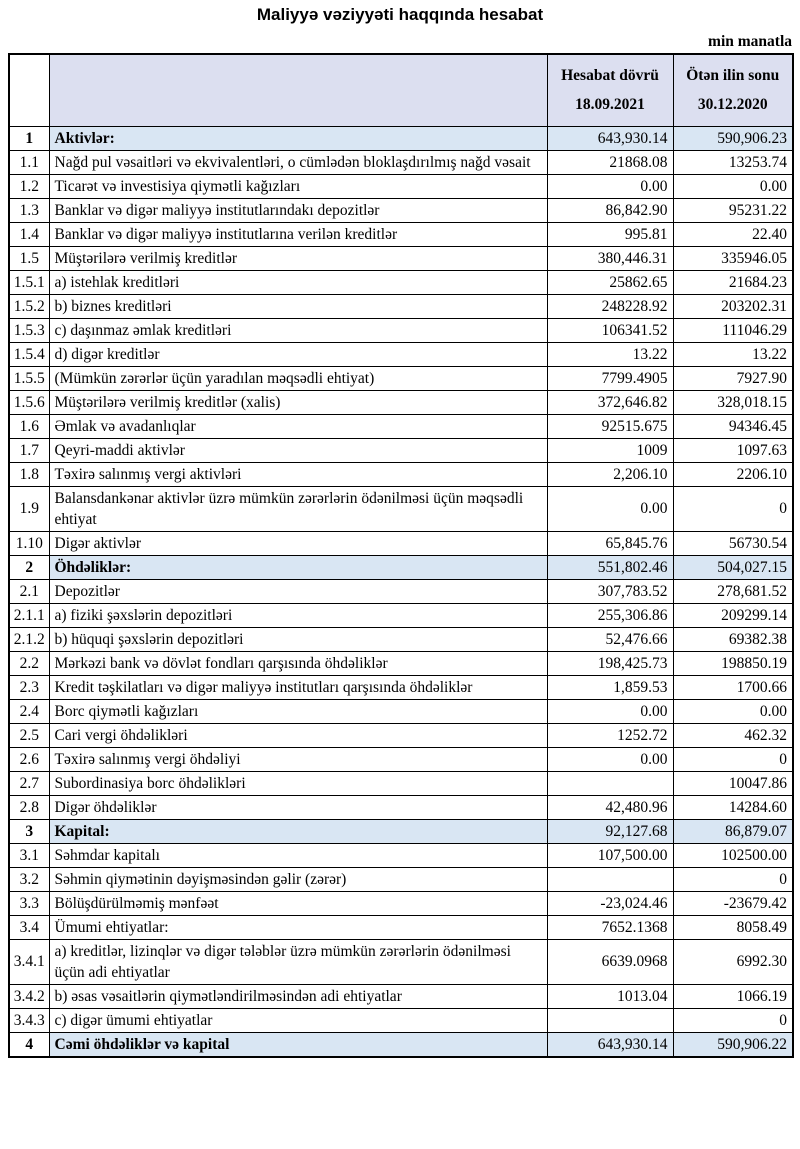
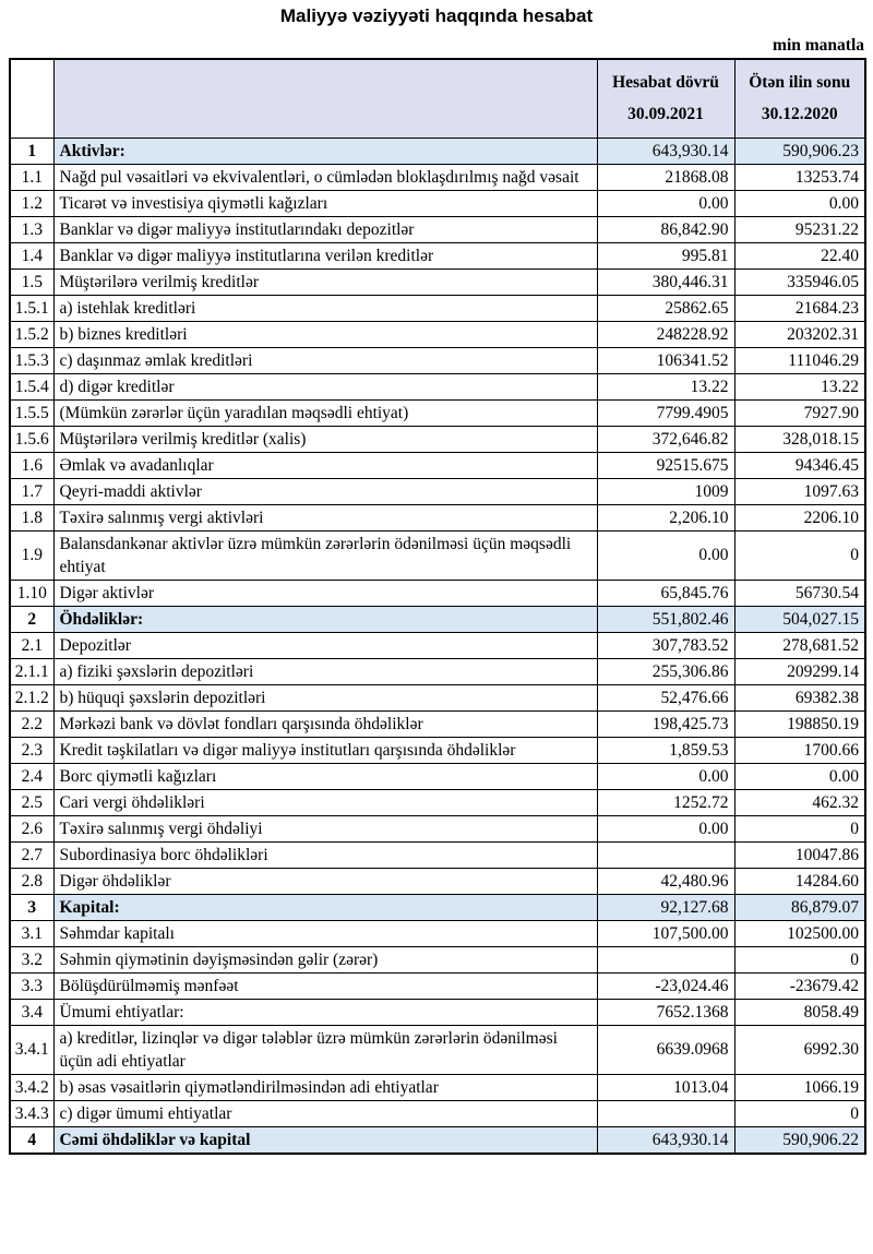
  Maliyyə vəziyyəti haqqında hesabat
  min manatla
- 		Hesabat dövrü 18.09.2021	Ötən ilin sonu 30.12.2020
+ 		Hesabat dövrü 30.09.2021	Ötən ilin sonu 30.12.2020
  1	Aktivlər:	643,930.14	590,906.23
  1.1	Nağd pul vəsaitləri və ekvivalentləri, o cümlədən bloklaşdırılmış nağd vəsait	21868.08	13253.74
  1.2	Ticarət və investisiya qiymətli kağızları	0.00	0.00
  1.3	Banklar və digər maliyyə institutlarındakı depozitlər	86,842.90	95231.22
  1.4	Banklar və digər maliyyə institutlarına verilən kreditlər	995.81	22.40
  1.5	Müştərilərə verilmiş kreditlər	380,446.31	335946.05
  1.5.1	a) istehlak kreditləri	25862.65	21684.23
  1.5.2	b) biznes kreditləri	248228.92	203202.31
  1.5.3	c) daşınmaz əmlak kreditləri	106341.52	111046.29
  1.5.4	d) digər kreditlər	13.22	13.22
  1.5.5	(Mümkün zərərlər üçün yaradılan məqsədli ehtiyat)	7799.4905	7927.90
  1.5.6	Müştərilərə verilmiş kreditlər (xalis)	372,646.82	328,018.15
  1.6	Əmlak və avadanlıqlar	92515.675	94346.45
  1.7	Qeyri-maddi aktivlər	1009	1097.63
  1.8	Təxirə salınmış vergi aktivləri	2,206.10	2206.10
  1.9	Balansdankənar aktivlər üzrə mümkün zərərlərin ödənilməsi üçün məqsədli ehtiyat	0.00	0
  1.10	Digər aktivlər	65,845.76	56730.54
  2	Öhdəliklər:	551,802.46	504,027.15
  2.1	Depozitlər	307,783.52	278,681.52
  2.1.1	a) fiziki şəxslərin depozitləri	255,306.86	209299.14
  2.1.2	b) hüquqi şəxslərin depozitləri	52,476.66	69382.38
  2.2	Mərkəzi bank və dövlət fondları qarşısında öhdəliklər	198,425.73	198850.19
  2.3	Kredit təşkilatları və digər maliyyə institutları qarşısında öhdəliklər	1,859.53	1700.66
  2.4	Borc qiymətli kağızları	0.00	0.00
  2.5	Cari vergi öhdəlikləri	1252.72	462.32
  2.6	Təxirə salınmış vergi öhdəliyi	0.00	0
  2.7	Subordinasiya borc öhdəlikləri		10047.86
  2.8	Digər öhdəliklər	42,480.96	14284.60
  3	Kapital:	92,127.68	86,879.07
  3.1	Səhmdar kapitalı	107,500.00	102500.00
  3.2	Səhmin qiymətinin dəyişməsindən gəlir (zərər)		0
  3.3	Bölüşdürülməmiş mənfəət	-23,024.46	-23679.42
  3.4	Ümumi ehtiyatlar:	7652.1368	8058.49
  3.4.1	a) kreditlər, lizinqlər və digər tələblər üzrə mümkün zərərlərin ödənilməsi üçün adi ehtiyatlar	6639.0968	6992.30
  3.4.2	b) əsas vəsaitlərin qiymətləndirilməsindən adi ehtiyatlar	1013.04	1066.19
  3.4.3	c) digər ümumi ehtiyatlar		0
  4	Cəmi öhdəliklər və kapital	643,930.14	590,906.22
